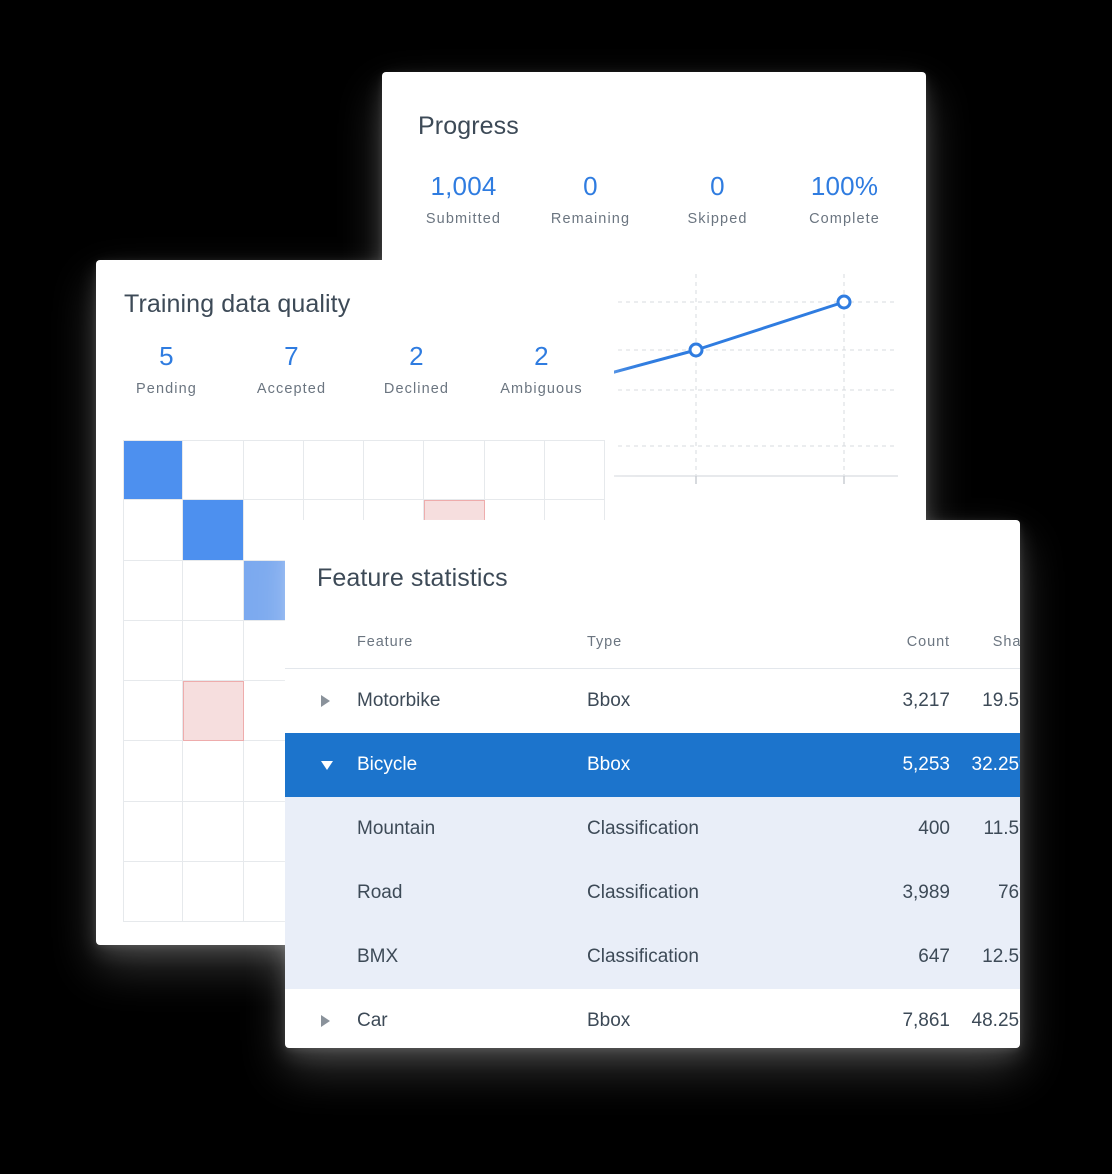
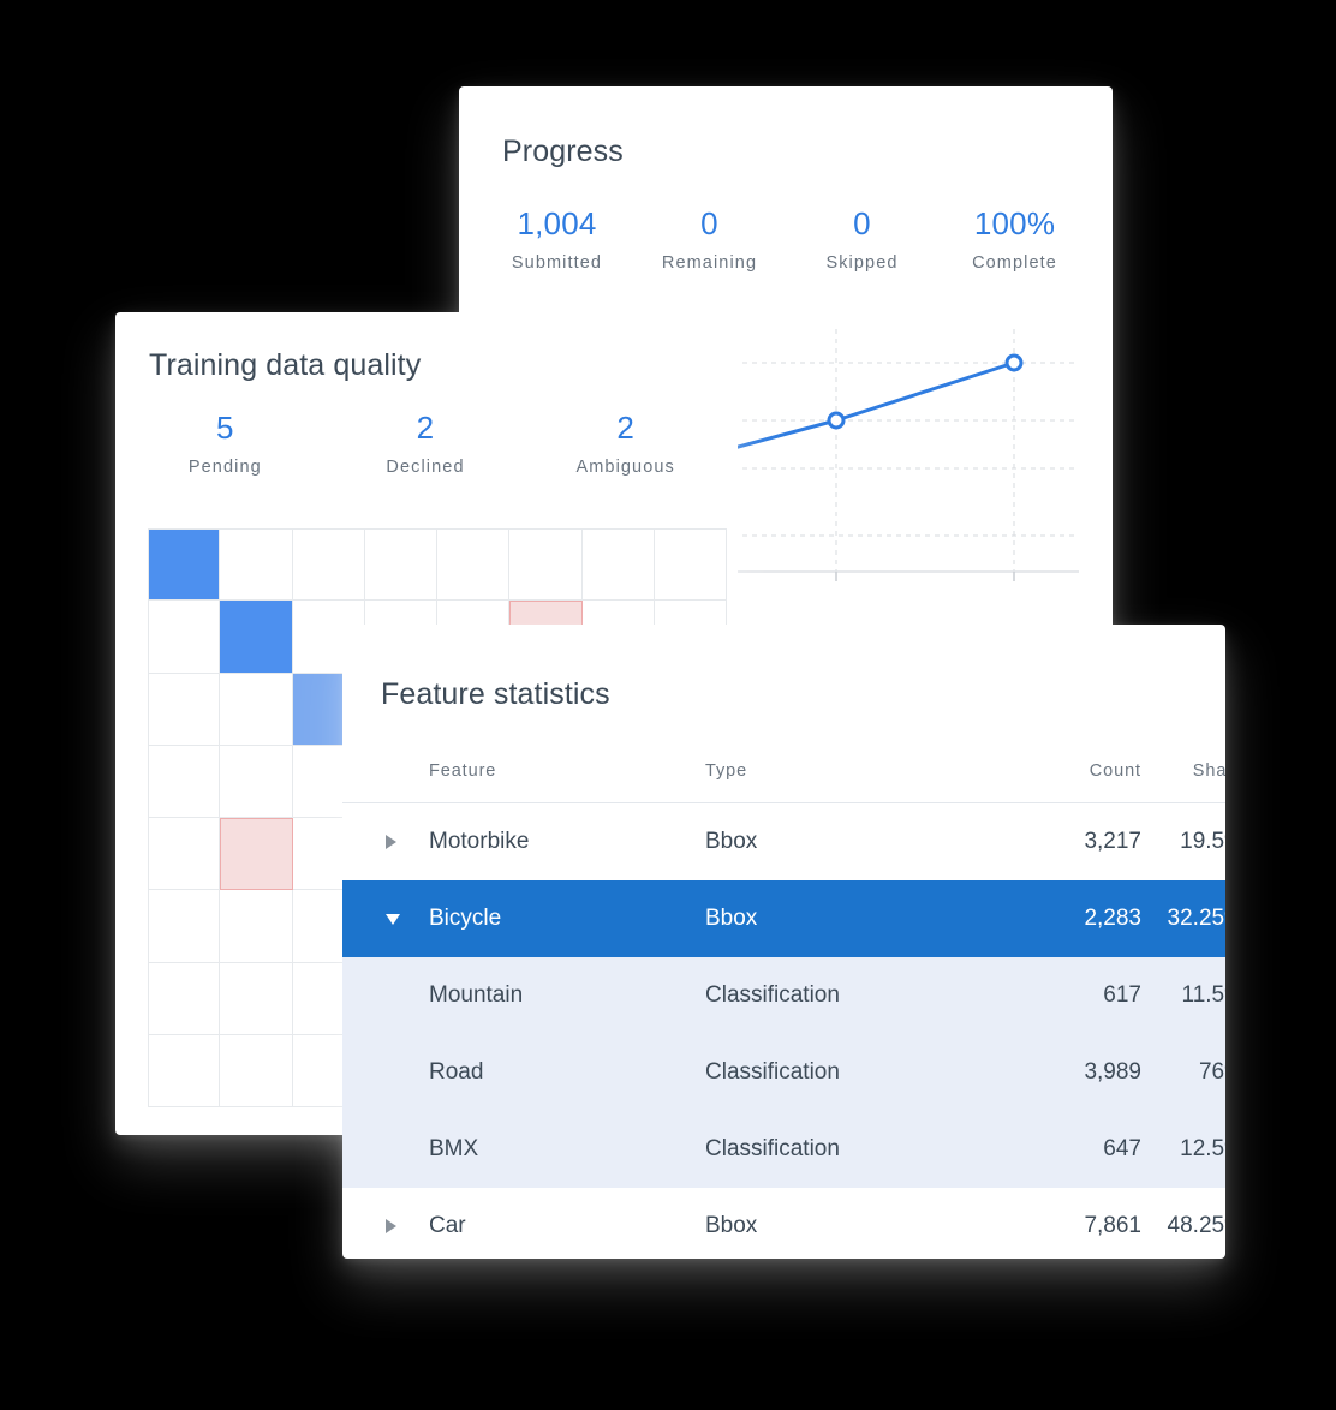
  Progress
  1,004
  Submitted
  0
  Remaining
  0
  Skipped
  100%
  Complete
  Training data quality
  5
  Pending
- 7
- Accepted
  2
  Declined
  2
  Ambiguous
  Feature statistics
  Feature
  Type
  Count
  Motorbike
  Bbox
  3,217
  19.5
  Bicycle
  Bbox
- 5,253
+ 2,283
  32.25
  Mountain
  Classification
- 400
+ 617
  11.5
  Road
  Classification
  3,989
  BMX
  Classification
  647
  12.5
  Car
  Bbox
  7,861
  48.25
